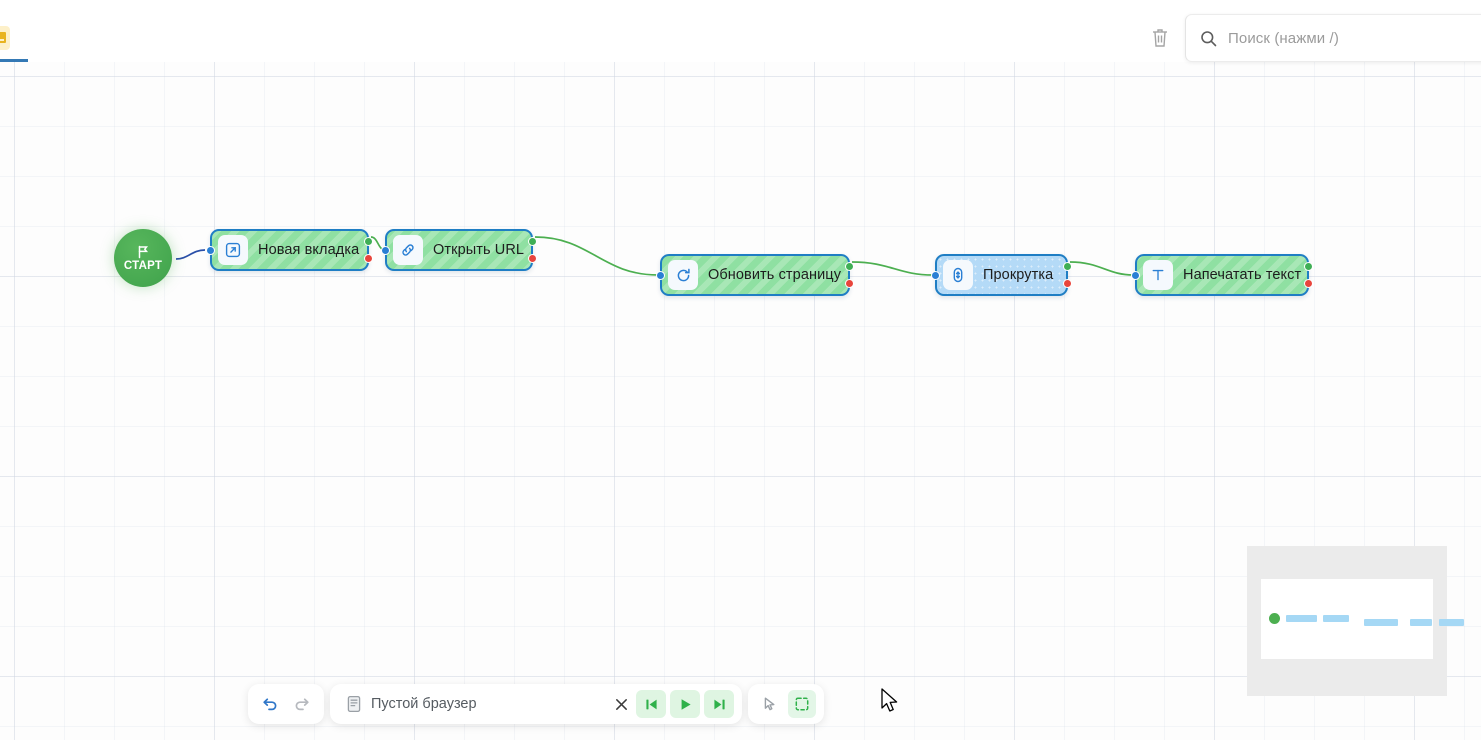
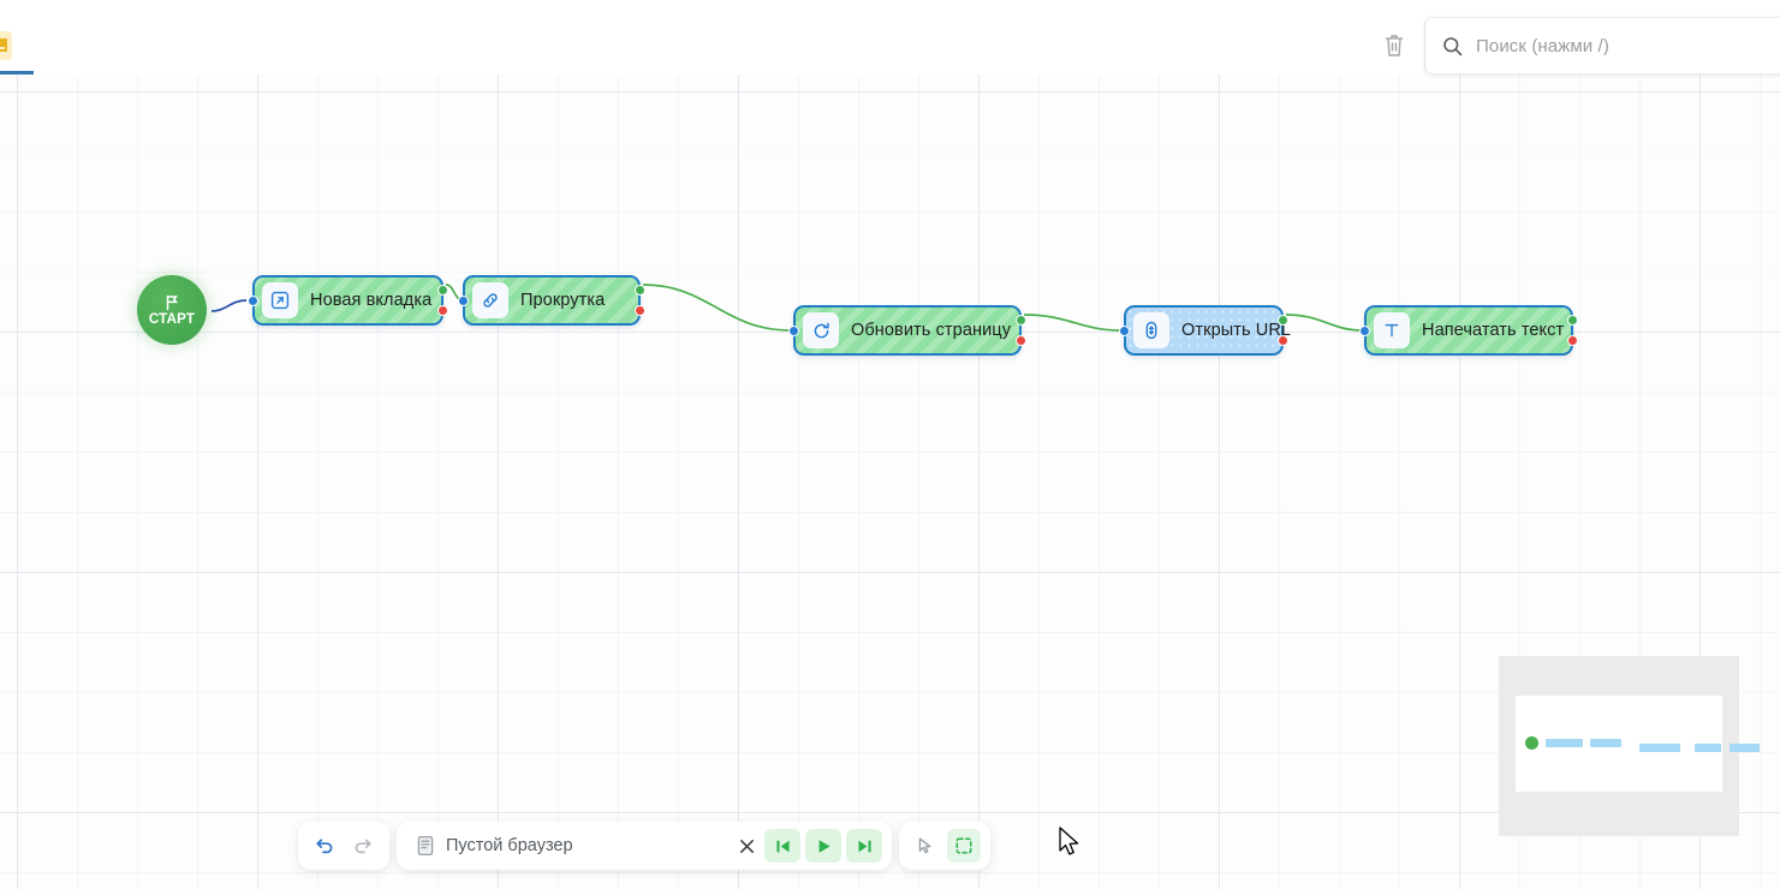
  Поиск (нажми /)
  СТАРТ
  Новая вкладка
- Открыть URL
+ Прокрутка
  Обновить страницу
- Прокрутка
+ Открыть URL
  Напечатать текст
  Пустой браузер
